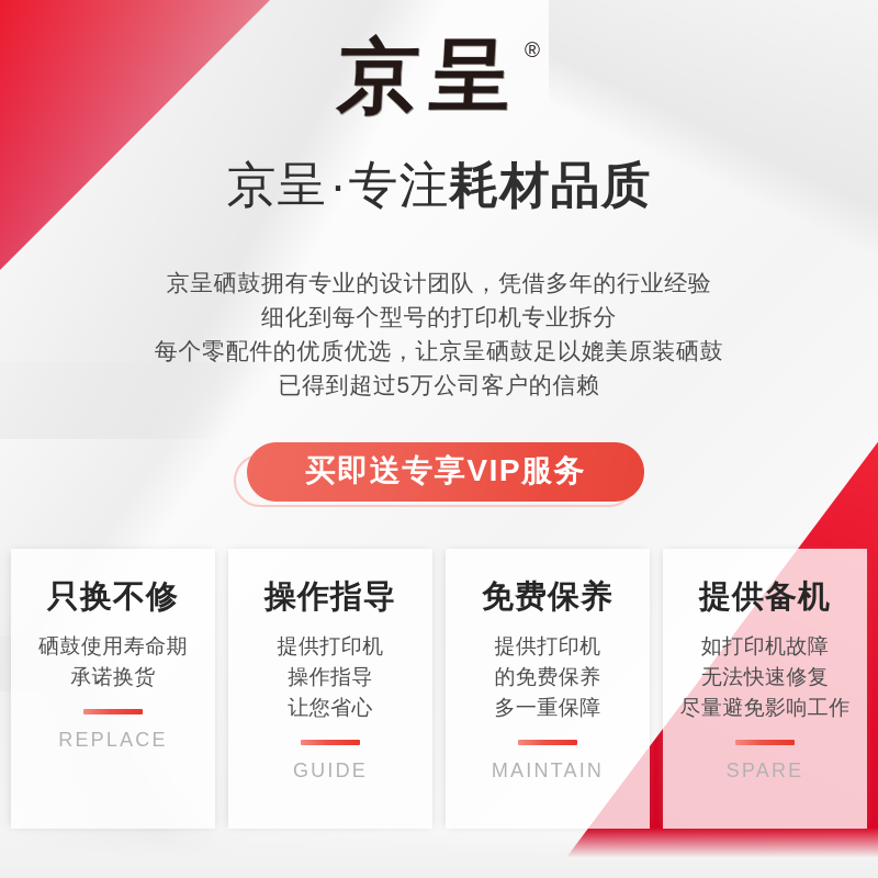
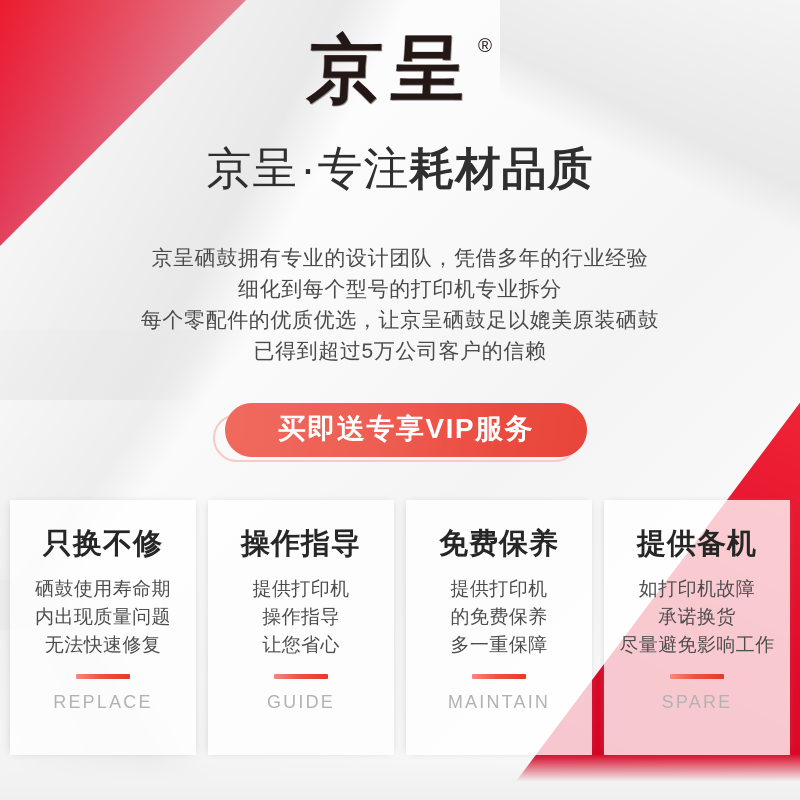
  ®
  京呈·专注耗材品质
  京呈硒鼓拥有专业的设计团队，凭借多年的行业经验
  细化到每个型号的打印机专业拆分
  每个零配件的优质优选，让京呈硒鼓足以媲美原装硒鼓
  已得到超过5万公司客户的信赖
  买即送专享VIP服务
  只换不修
  硒鼓使用寿命期
+ 内出现质量问题
- 承诺换货
+ 无法快速修复
  REPLACE
  操作指导
  提供打印机
  操作指导
  让您省心
  GUIDE
  免费保养
  提供打印机
  的免费保养
  多一重保障
  MAINTAIN
  提供备机
  如打印机故障
- 无法快速修复
+ 承诺换货
  尽量避免影响工作
  SPARE
